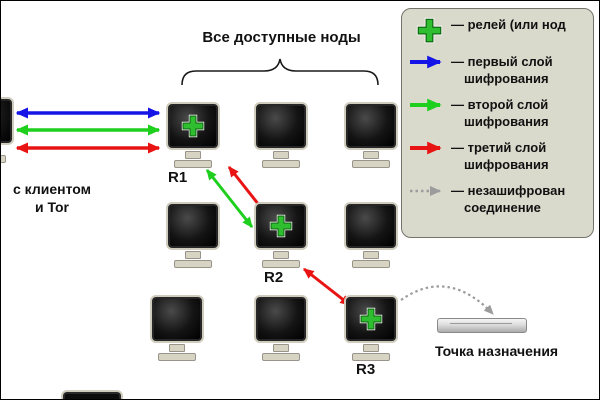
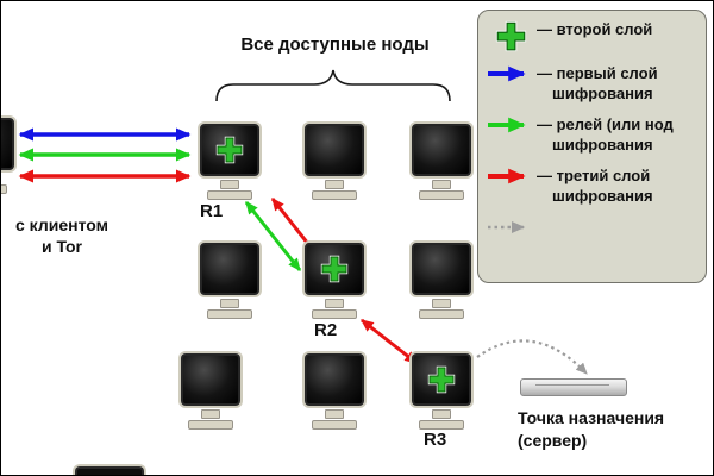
  Все доступные ноды
  R1
  R2
  R3
  с клиентом
  и Tor
  Точка назначения
+ (сервер)
- — релей (или нод
+ — второй слой
  — первый слой
  шифрования
- — второй слой
+ — релей (или нод
  шифрования
  — третий слой
  шифрования
- — незашифрован
- соединение
